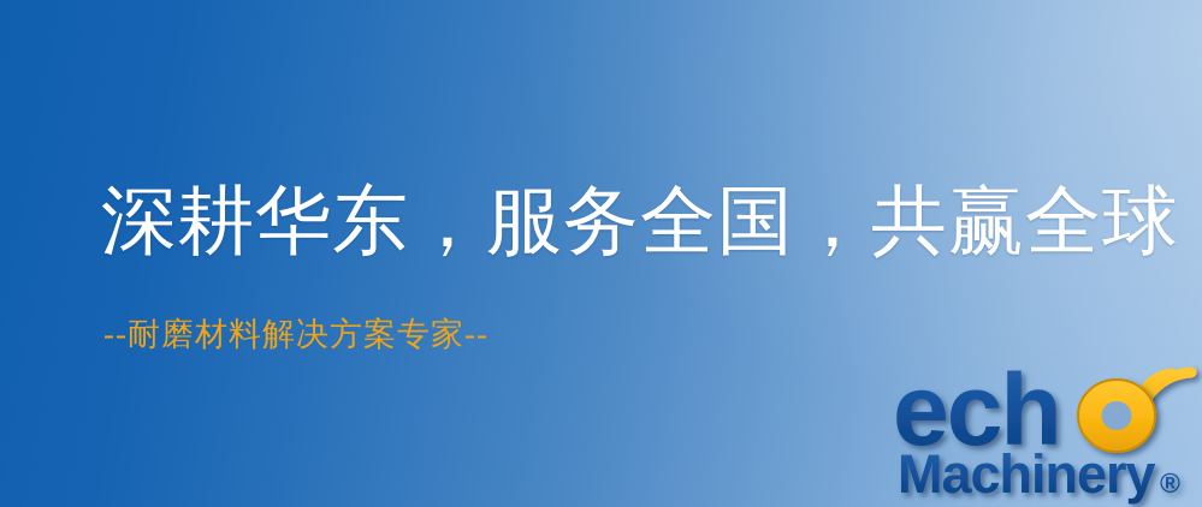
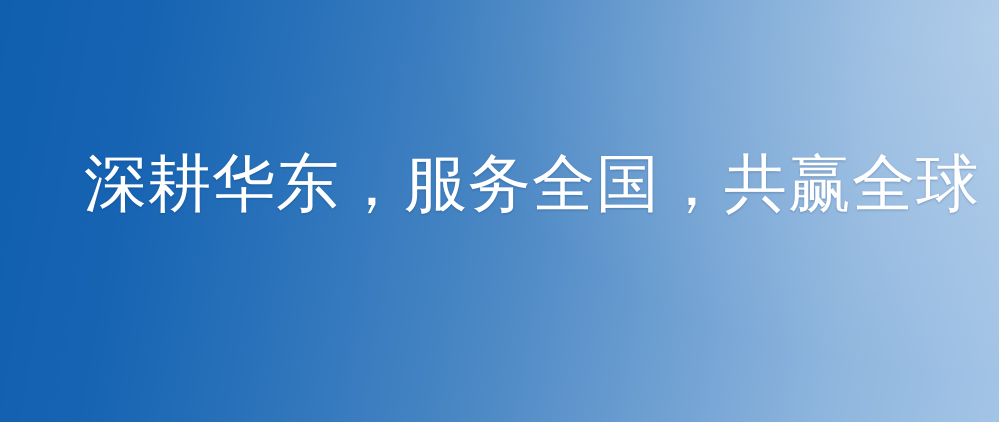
  深耕华东，服务全国，共赢全球
- --耐磨材料解决方案专家--
- ech
- Machinery
- ®
